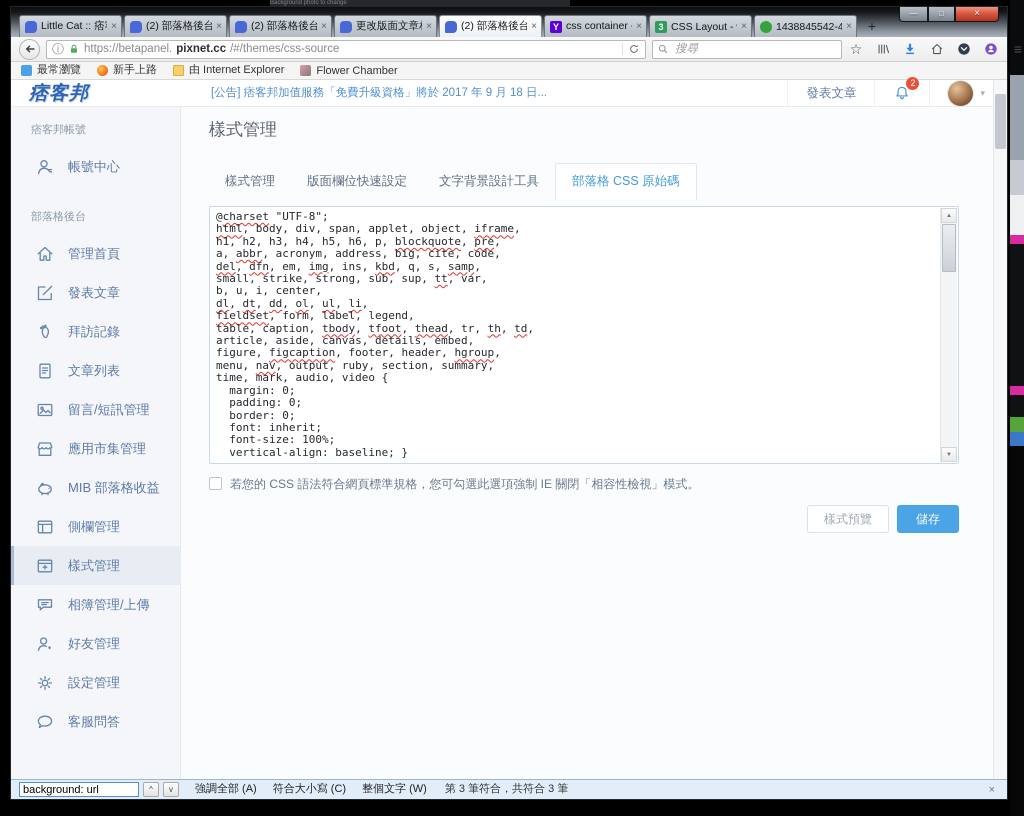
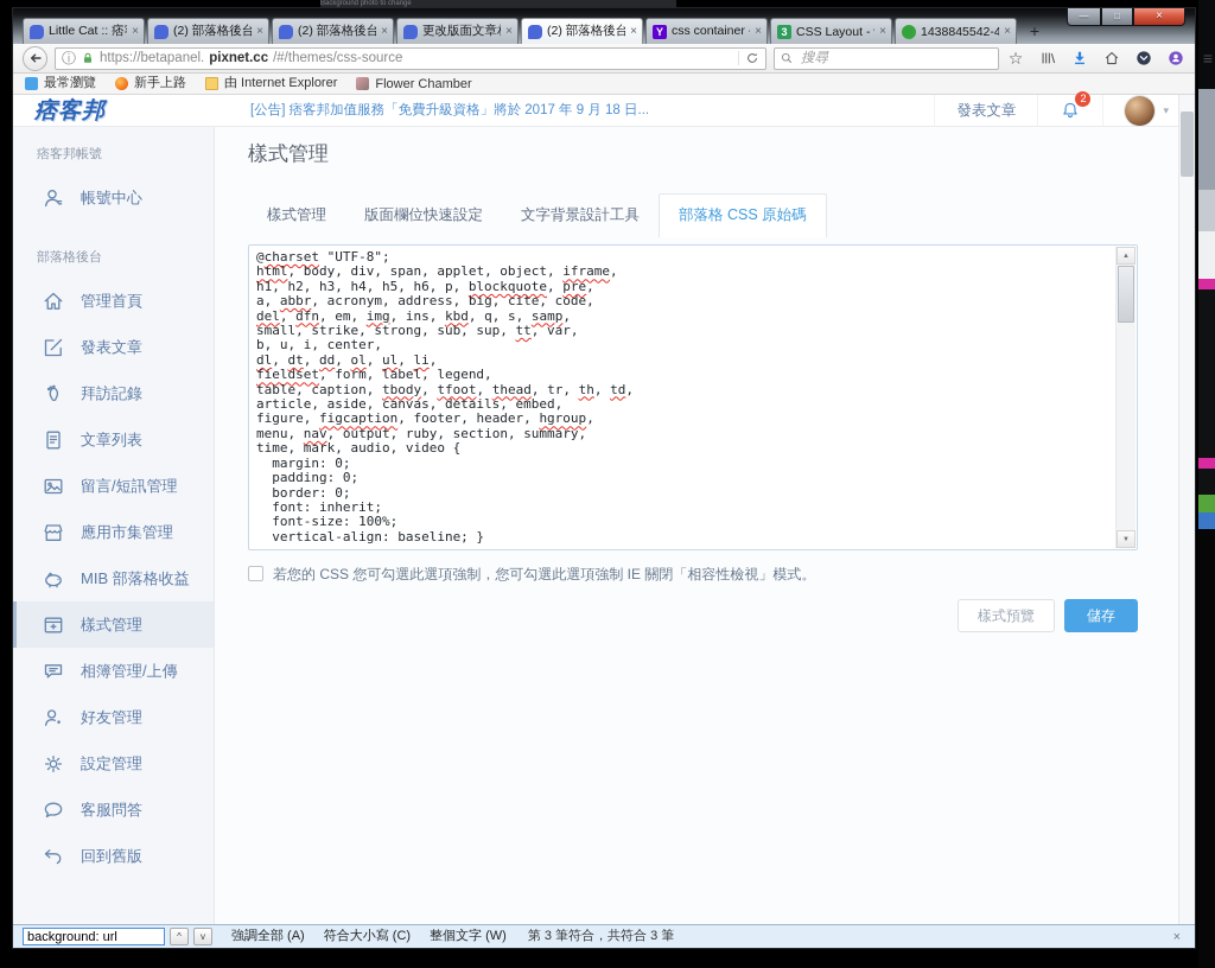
  ×
  ×
  ×
  ×
  ×
  Y
  css container
  ×
  3
  ×
  ×
  +
  —
  □
  ×
  ⓘ
  https://betapanel.
  pixnet.cc
  /#/themes/css-source
  搜尋
  ☆
  ≡
  最常瀏覽
  新手上路
  由 Internet Explorer
  Flower Chamber
  痞客邦
  [公告] 痞客邦加值服務「免費升級資格」將於 2017 年 9 月 18 日...
  發表文章
  2
  ▾
  痞客邦帳號
  帳號中心
  部落格後台
  管理首頁
  發表文章
  拜訪記錄
  文章列表
  留言/短訊管理
  應用市集管理
  MIB 部落格收益
- 側欄管理
  樣式管理
  相簿管理/上傳
  好友管理
  設定管理
  客服問答
+ 回到舊版
  樣式管理
  樣式管理
  版面欄位快速設定
  文字背景設計工具
  部落格 CSS 原始碼
  @charset "UTF-8";
  html, body, div, span, applet, object, iframe,
  h1, h2, h3, h4, h5, h6, p, blockquote, pre,
  a, abbr, acronym, address, big, cite, code,
  del, dfn, em, img, ins, kbd, q, s, samp,
  small, strike, strong, sub, sup, tt, var,
  b, u, i, center,
  dl, dt, dd, ol, ul, li,
  fieldset, form, label, legend,
  table, caption, tbody, tfoot, thead, tr, th, td,
  article, aside, canvas, details, embed,
  figure, figcaption, footer, header, hgroup,
  menu, nav, output, ruby, section, summary,
  time, mark, audio, video {
  margin: 0;
  padding: 0;
  border: 0;
  font: inherit;
  font-size: 100%;
  vertical-align: baseline; }
- 若您的 CSS 語法符合網頁標準規格，您可勾選此選項強制 IE 關閉「相容性檢視」模式。
+ 若您的 CSS 您可勾選此選項強制，您可勾選此選項強制 IE 關閉「相容性檢視」模式。
  樣式預覽
  儲存
  background: url
  ^
  v
  強調全部 (A)
  符合大小寫 (C)
  整個文字 (W)
  第 3 筆符合，共符合 3 筆
  ×
